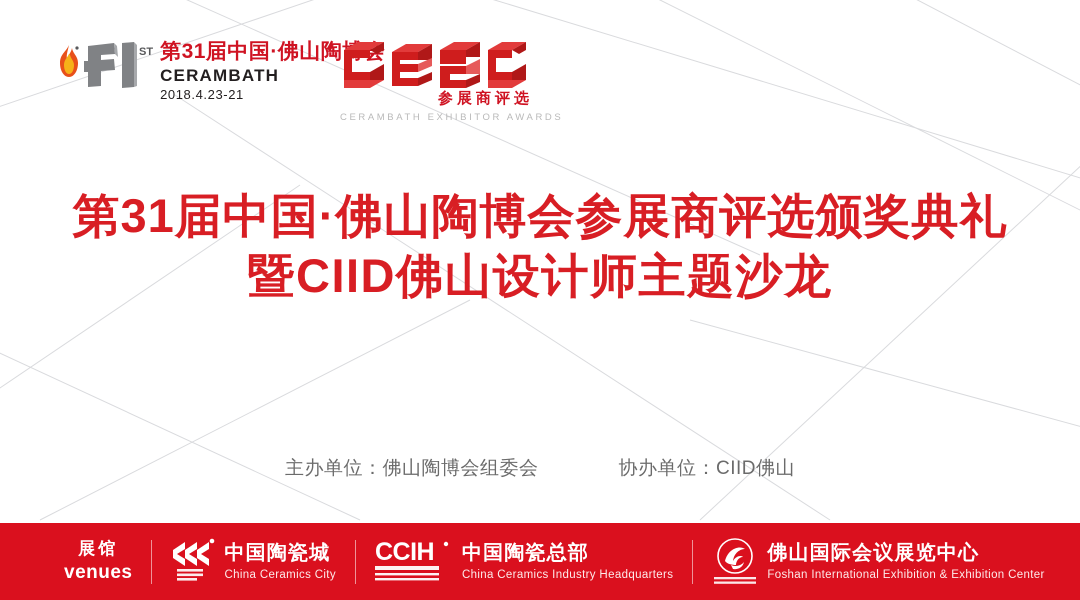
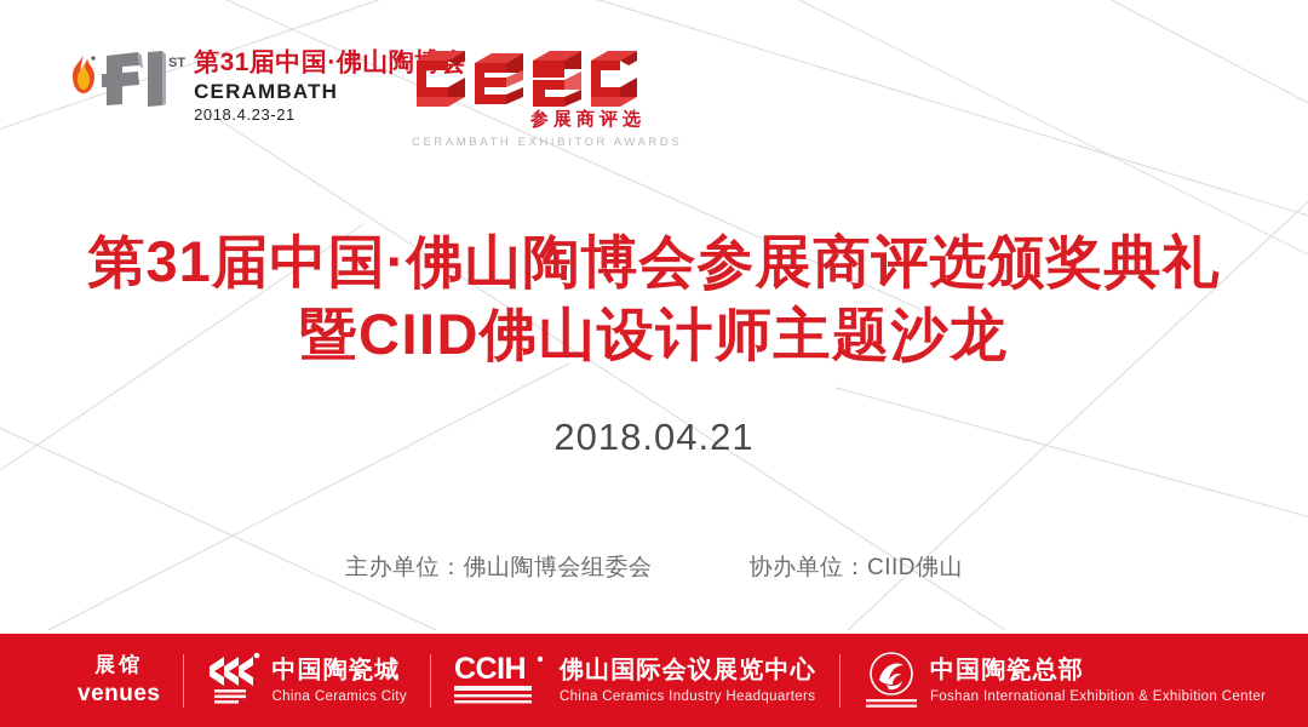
  ST
  第31届中国·佛山陶
  CERAMBATH
  2018.4.23-21
  参展商评选
  CERAMBATH EXHIBITOR AWARDS
  第31届中国·佛山陶博会参展商评选颁奖典礼
  暨CIID佛山设计师主题沙龙
+ 2018.04.21
  主办单位：佛山陶博会组委会
  协办单位：CIID佛山
  展馆
  venues
  中国陶瓷城
  China Ceramics City
  CCIH
- 中国陶瓷总部
+ 佛山国际会议展览中心
  China Ceramics Industry Headquarters
- 佛山国际会议展览中心
+ 中国陶瓷总部
  Foshan International Exhibition & Exhibition Center
